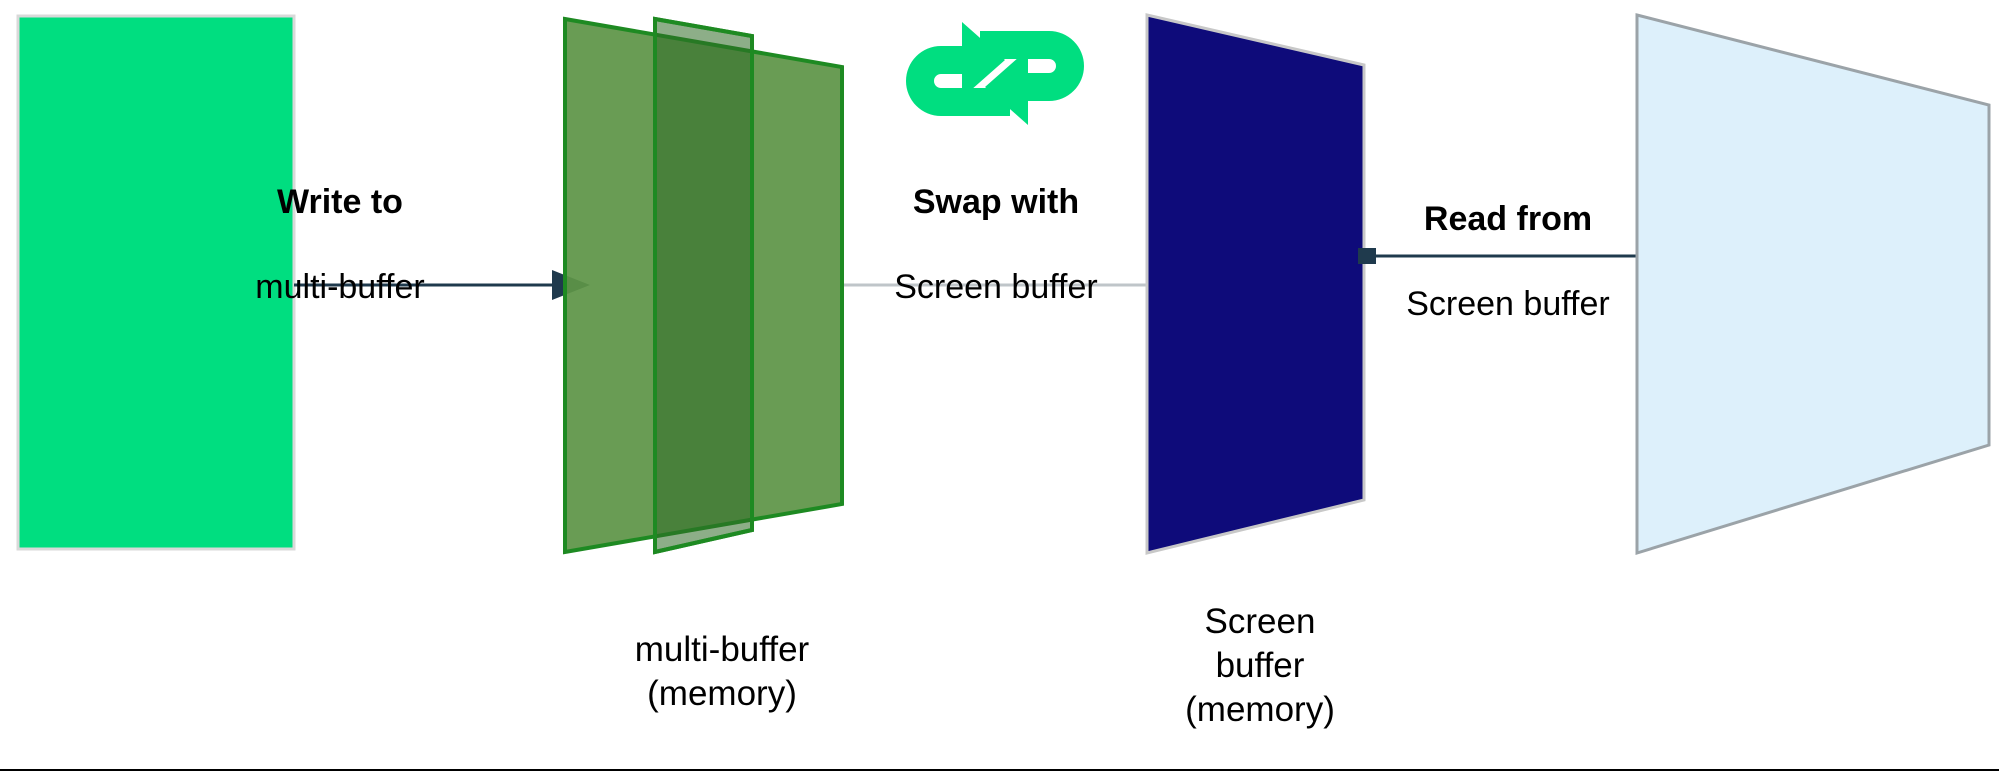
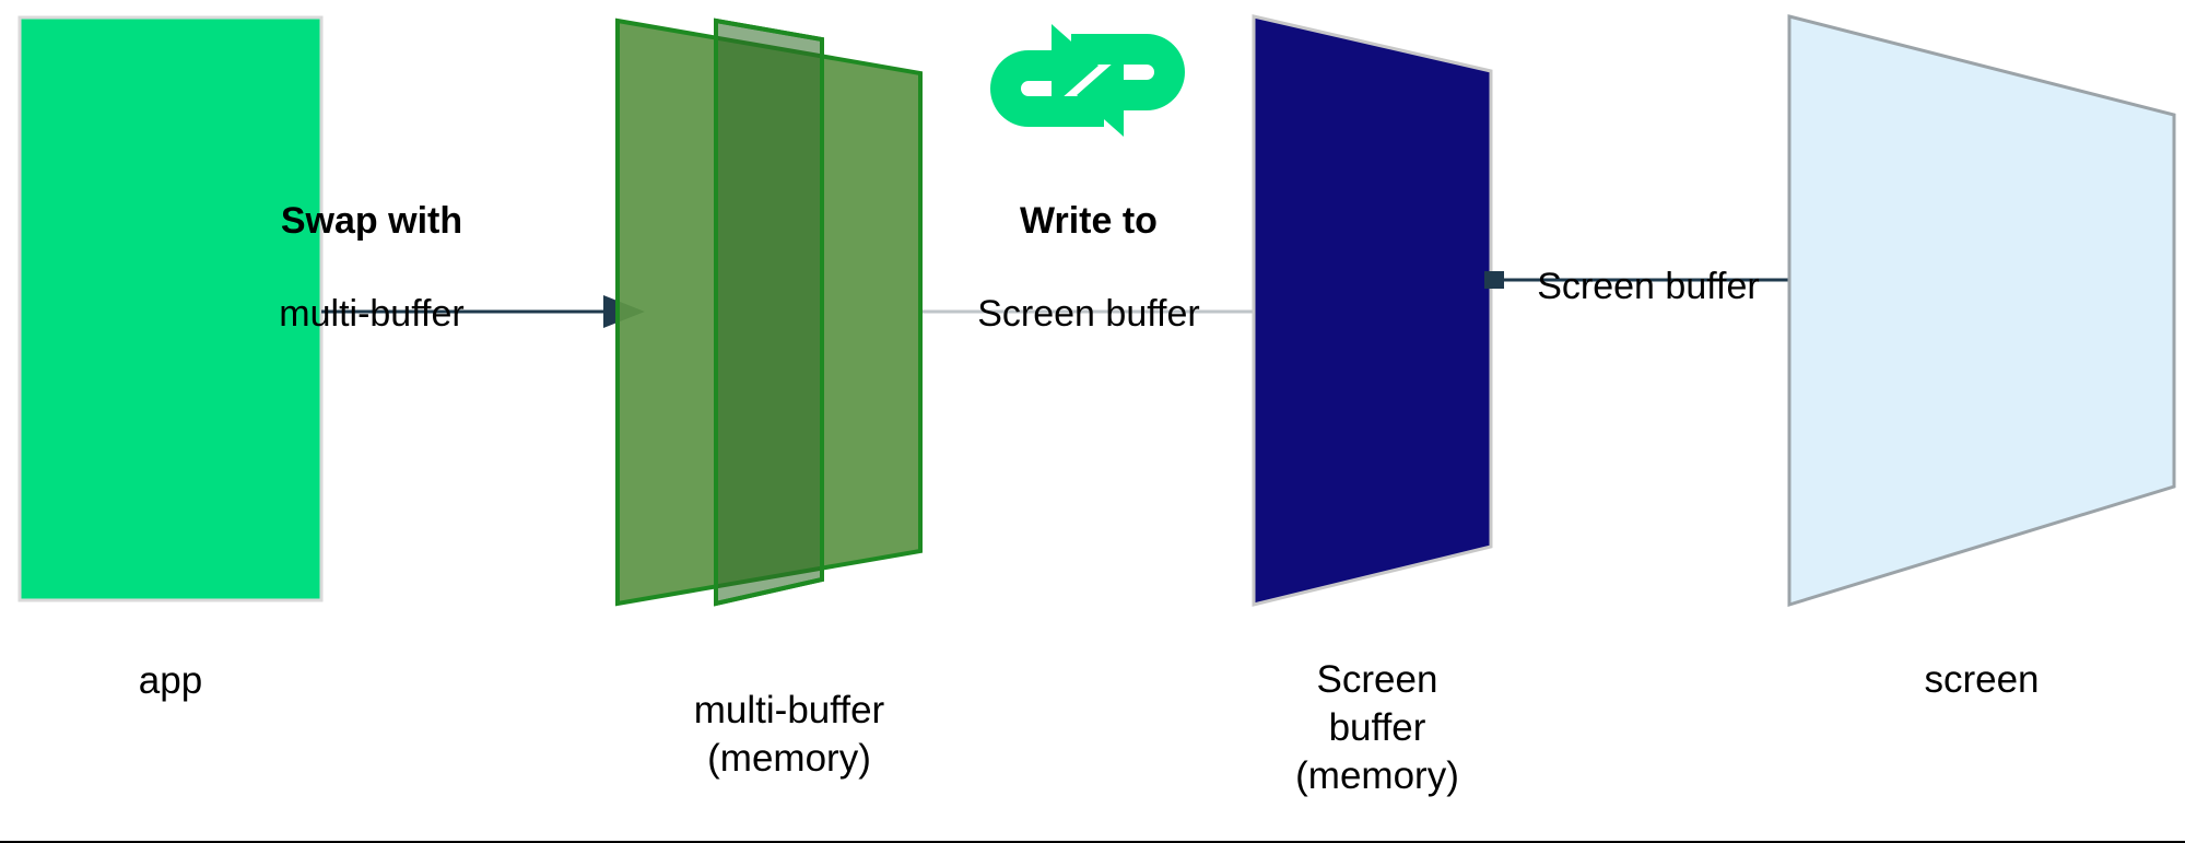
- Write to
+ Swap with
  multi-buffer
- Swap with
+ Write to
  Screen buffer
- Read from
  Screen buffer
+ app
  multi-buffer
  (memory)
  Screen
  buffer
  (memory)
+ screen
